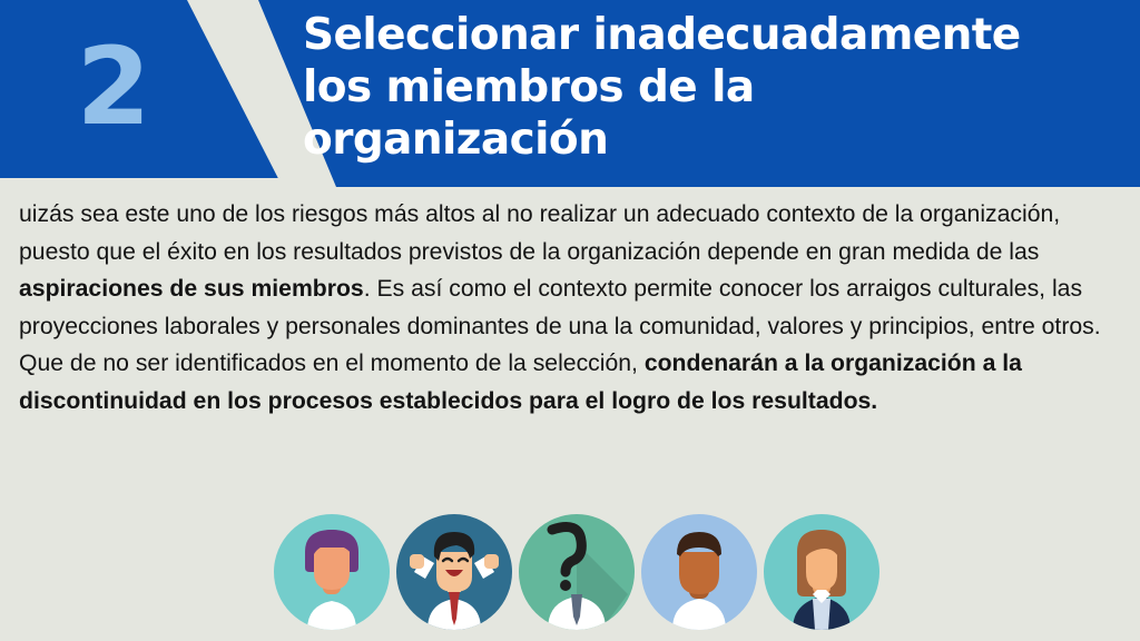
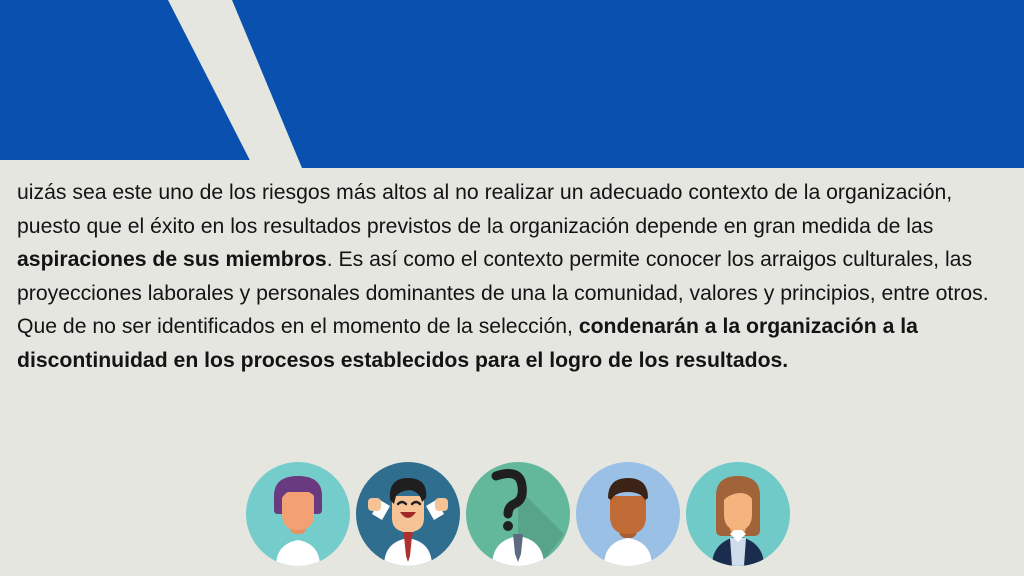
- 2
- Seleccionar inadecuadamente
- los miembros de la
- organización
  uizás sea este uno de los riesgos más altos al no realizar un adecuado contexto de la organización, puesto que el éxito en los resultados previstos de la organización depende en gran medida de las aspiraciones de sus miembros. Es así como el contexto permite conocer los arraigos culturales, las proyecciones laborales y personales dominantes de una la comunidad, valores y principios, entre otros. Que de no ser identificados en el momento de la selección, condenarán a la organización a la discontinuidad en los procesos establecidos para el logro de los resultados.
